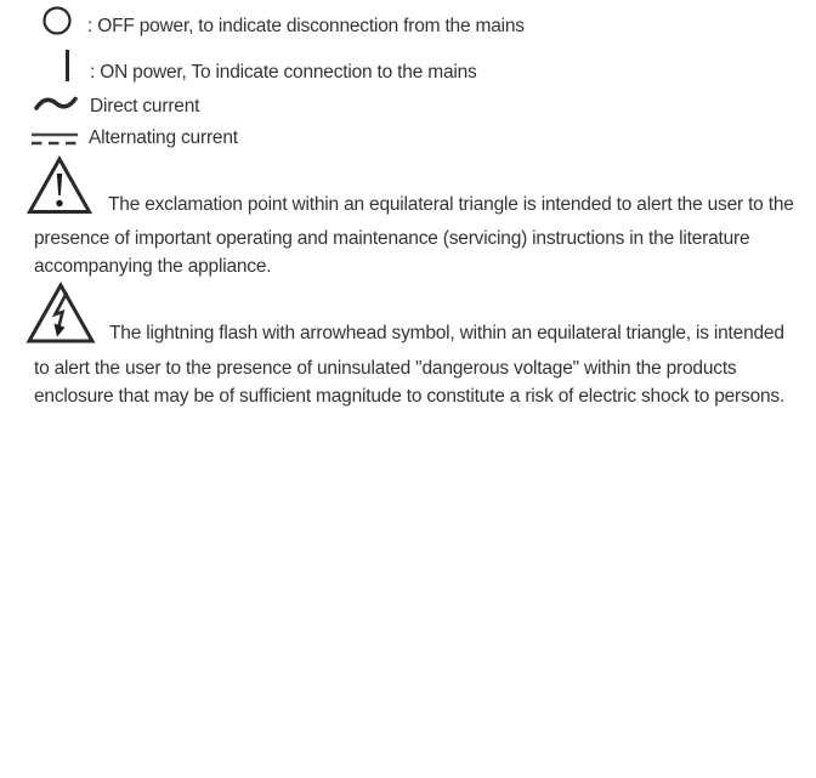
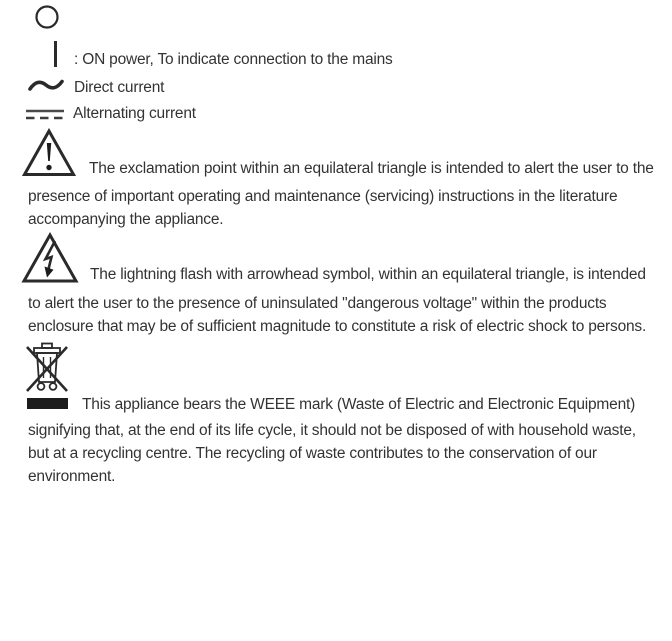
- : OFF power, to indicate disconnection from the mains
  : ON power, To indicate connection to the mains
  Direct current
  Alternating current
  The exclamation point within an equilateral triangle is intended to alert the user to the presence of important operating and maintenance (servicing) instructions in the literature accompanying the appliance.
  The lightning flash with arrowhead symbol, within an equilateral triangle, is intended to alert the user to the presence of uninsulated "dangerous voltage" within the products enclosure that may be of sufficient magnitude to constitute a risk of electric shock to persons.
+ This appliance bears the WEEE mark (Waste of Electric and Electronic Equipment) signifying that, at the end of its life cycle, it should not be disposed of with household waste, but at a recycling centre. The recycling of waste contributes to the conservation of our environment.
